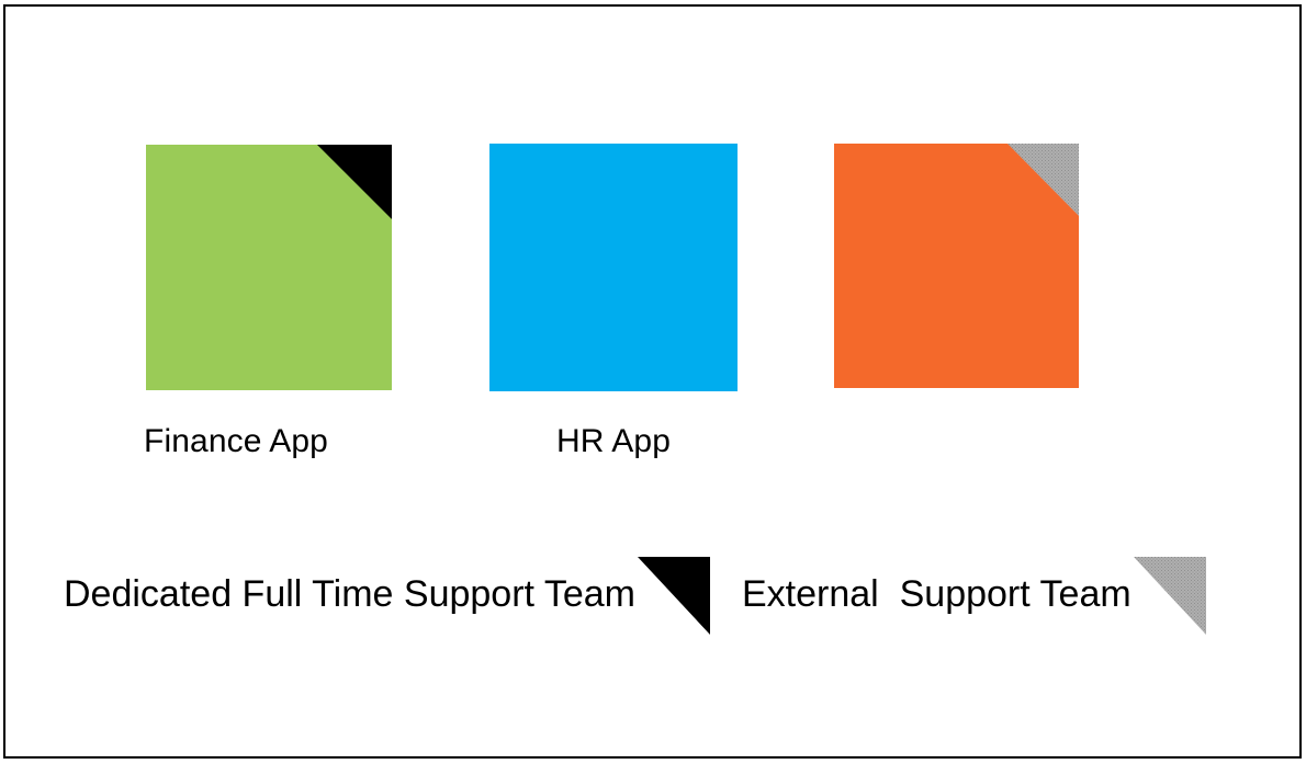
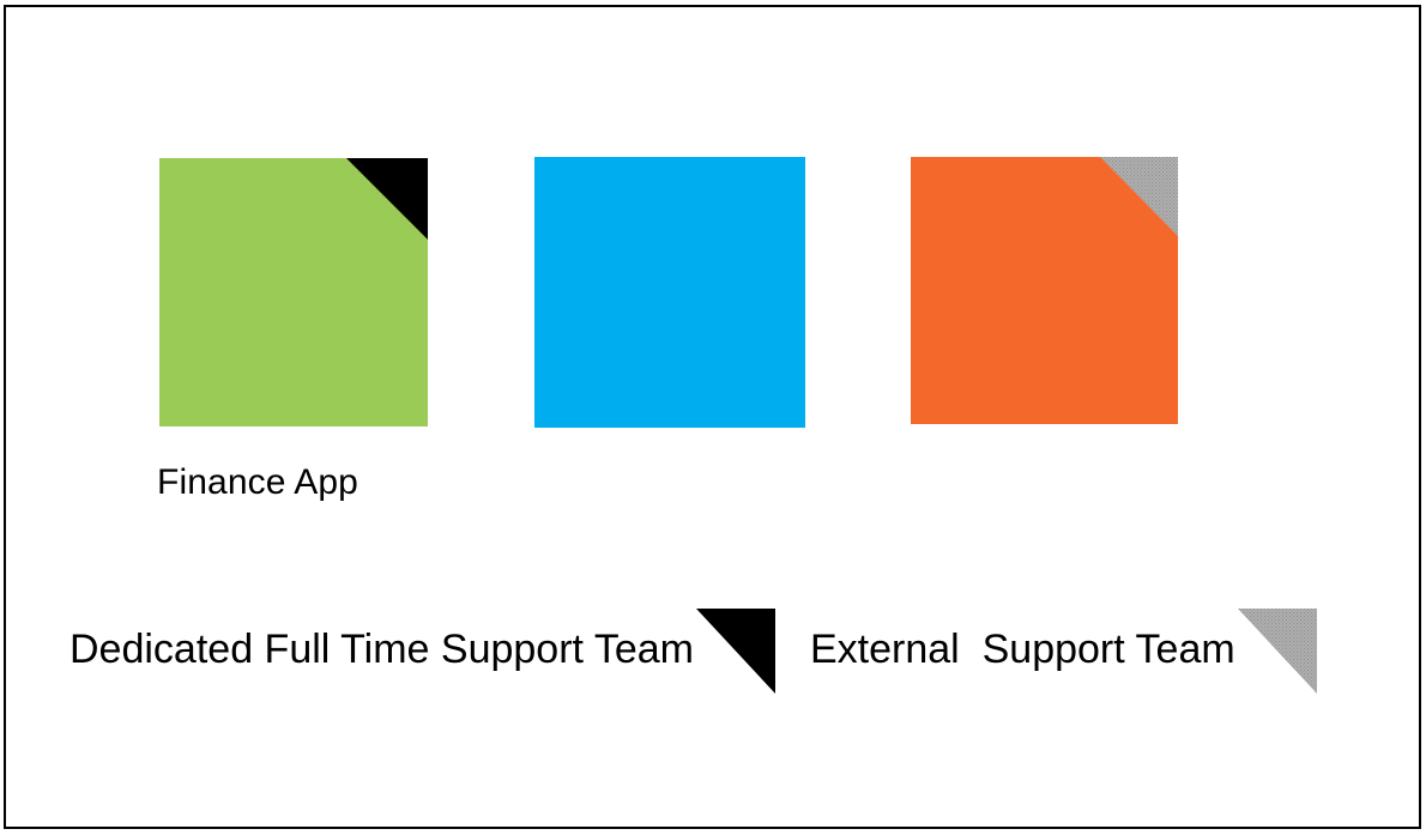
  Finance App
- HR App
  Dedicated Full Time Support Team
  External Support Team
